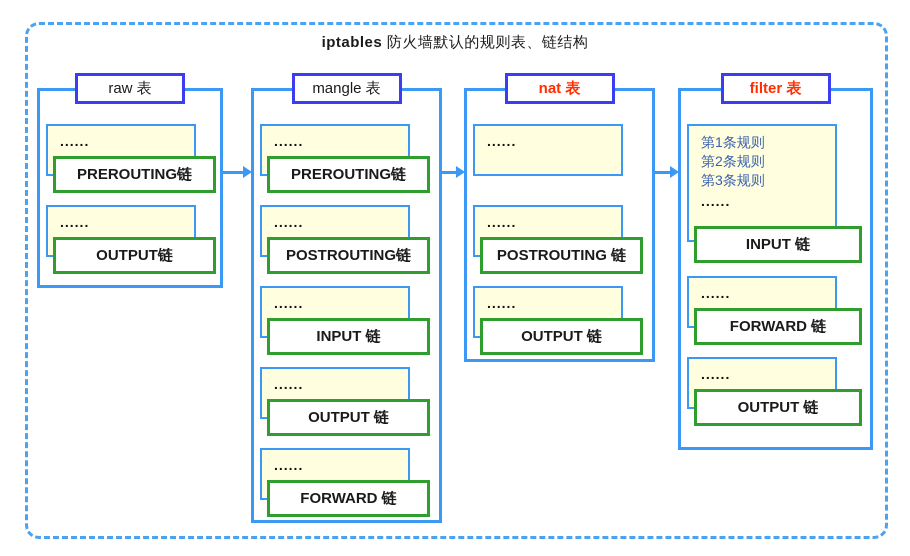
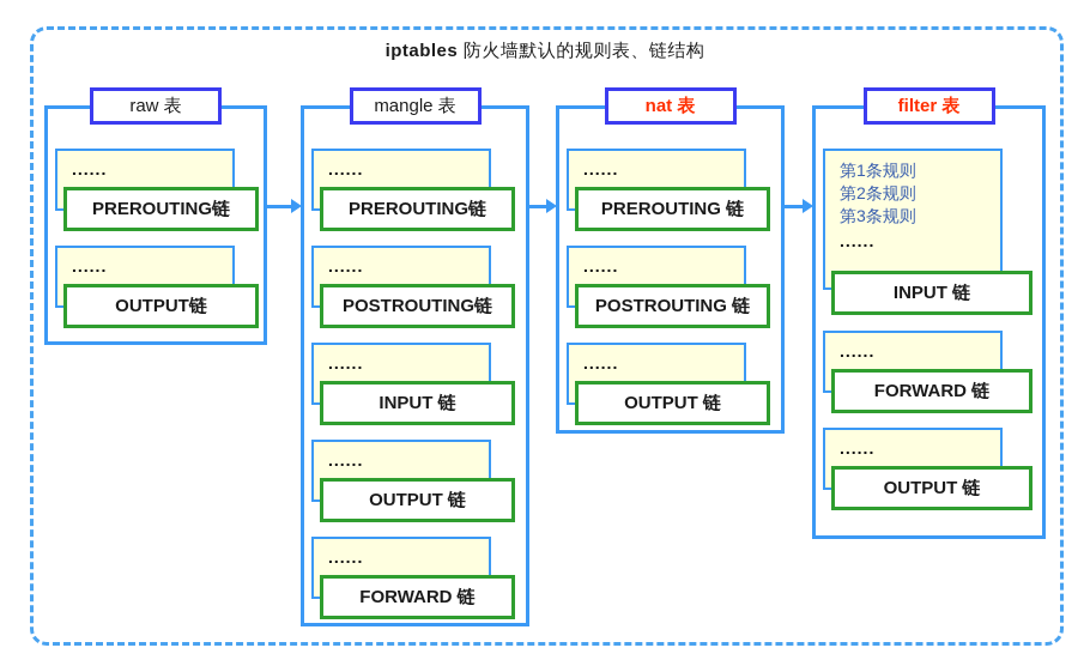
  iptables 防火墙默认的规则表、链结构
  raw 表
  ......
  PREROUTING链
  ......
  OUTPUT链
  mangle 表
  ......
  PREROUTING链
  ......
  POSTROUTING链
  ......
  INPUT 链
  ......
  OUTPUT 链
  ......
  FORWARD 链
  nat 表
  ......
+ PREROUTING 链
  ......
  POSTROUTING 链
  ......
  OUTPUT 链
  filter 表
  第1条规则
  第2条规则
  第3条规则
  ......
  INPUT 链
  ......
  FORWARD 链
  ......
  OUTPUT 链
